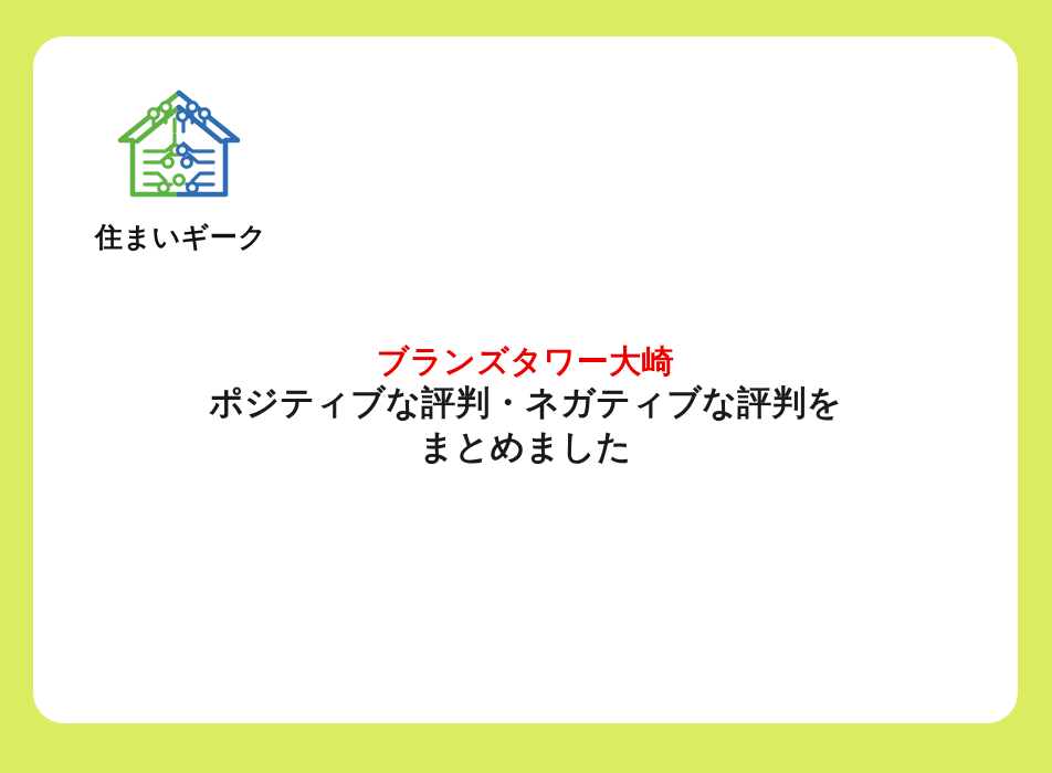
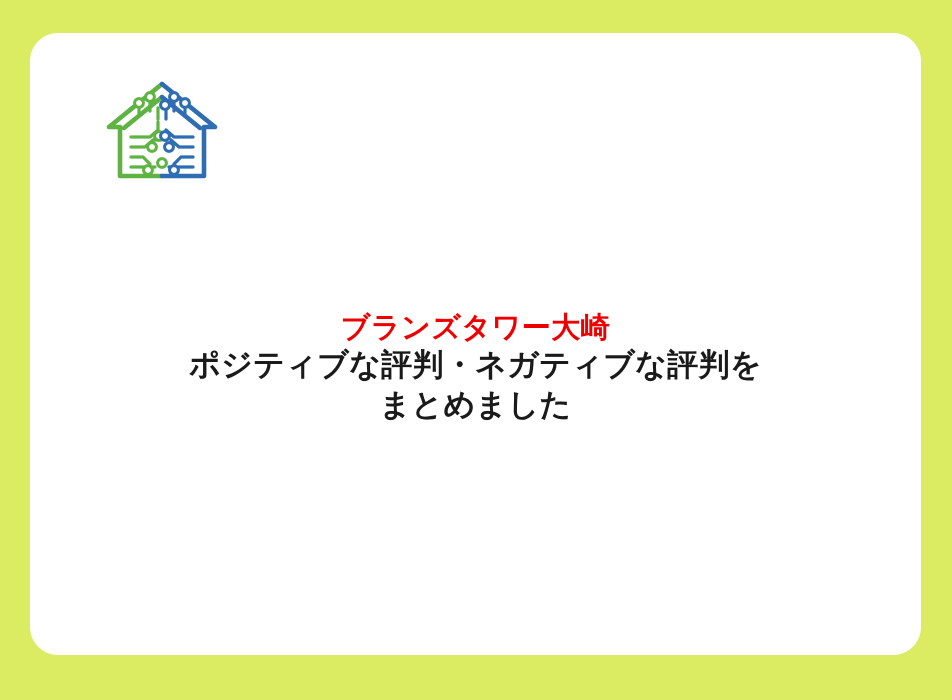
- 住まいギーク
  ブランズタワー大崎
  ポジティブな評判・ネガティブな評判を
  まとめました
